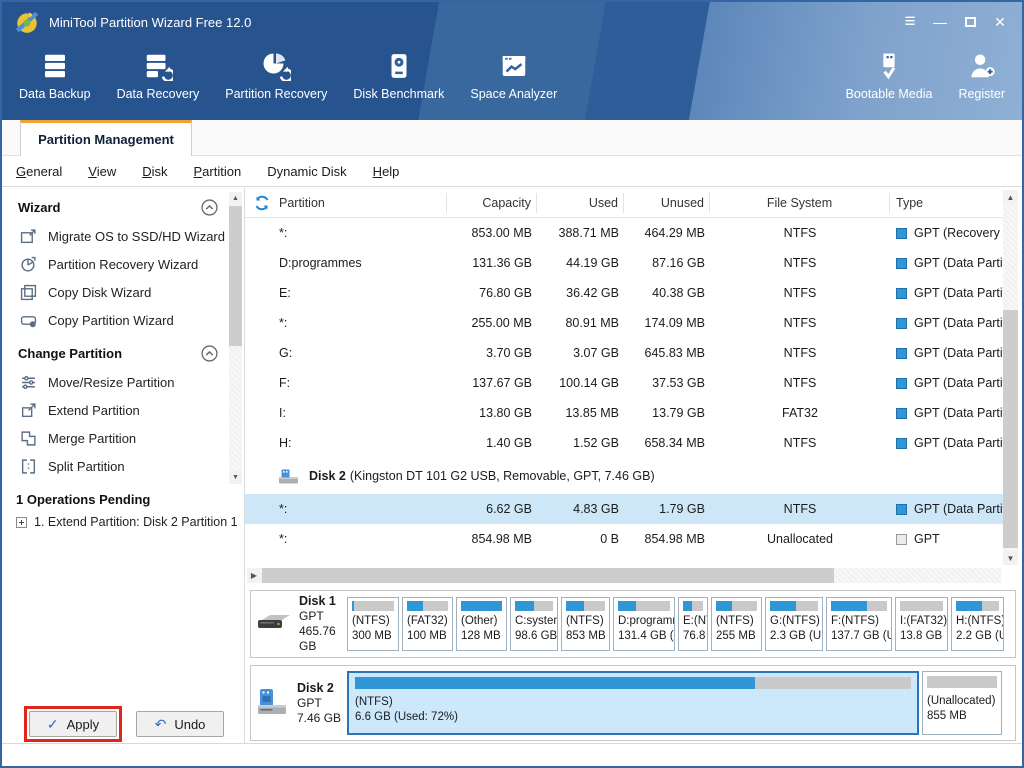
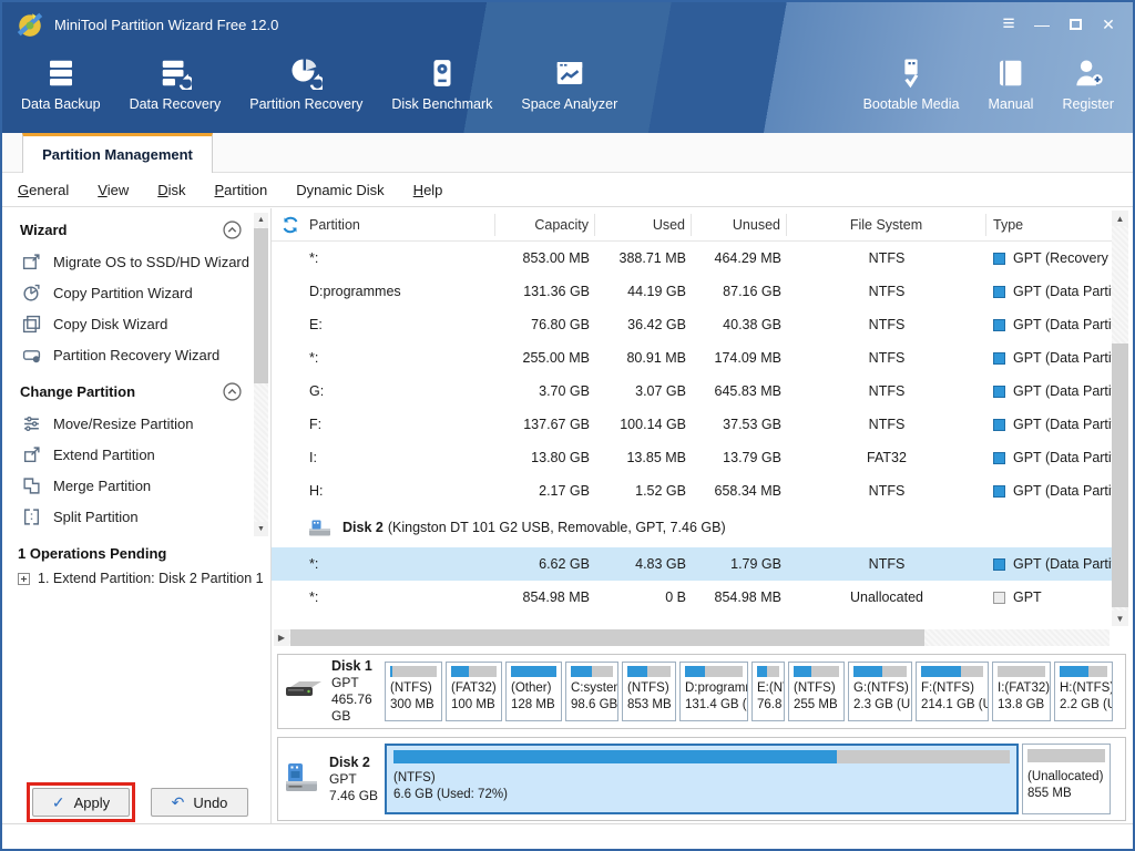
  MiniTool Partition Wizard Free 12.0
  ≡
  —
  ✕
  Data Backup
  Data Recovery
  Partition Recovery
  Disk Benchmark
  Space Analyzer
  Bootable Media
+ Manual
  Register
  Partition Management
  General
  View
  Disk
  Partition
  Dynamic Disk
  Help
  Wizard
  Migrate OS to SSD/HD Wizard
- Partition Recovery Wizard
+ Copy Partition Wizard
  Copy Disk Wizard
- Copy Partition Wizard
+ Partition Recovery Wizard
  Change Partition
  Move/Resize Partition
  Extend Partition
  Merge Partition
  Split Partition
  1 Operations Pending
  1. Extend Partition: Disk 2 Partition 1
  Partition
  Capacity
  Used
  Unused
  File System
  Type
  *:
  853.00 MB
  388.71 MB
  464.29 MB
  NTFS
  GPT (Recovery
  D:programmes
  131.36 GB
  44.19 GB
  87.16 GB
  NTFS
  GPT (Data Parti
  E:
  76.80 GB
  36.42 GB
  40.38 GB
  NTFS
  GPT (Data Parti
  *:
  255.00 MB
  80.91 MB
  174.09 MB
  NTFS
  GPT (Data Parti
  G:
  3.70 GB
  3.07 GB
  645.83 MB
  NTFS
  GPT (Data Parti
  F:
  137.67 GB
  100.14 GB
  37.53 GB
  NTFS
  GPT (Data Parti
  I:
  13.80 GB
  13.85 MB
  13.79 GB
  FAT32
  GPT (Data Parti
  H:
- 1.40 GB
+ 2.17 GB
  1.52 GB
  658.34 MB
  NTFS
  GPT (Data Parti
  Disk 2
  (Kingston DT 101 G2 USB, Removable, GPT, 7.46 GB)
  *:
  6.62 GB
  4.83 GB
  1.79 GB
  NTFS
  GPT (Data Parti
  *:
  854.98 MB
  0 B
  854.98 MB
  Unallocated
  GPT
  ▲
  ▼
  ▶
  Disk 1
  GPT
  465.76 GB
  (NTFS)
  300 MB
  (FAT32)
  100 MB
  (Other)
  128 MB
  C:syste
  98.6 GB
  (NTFS)
  853 MB
  D:program
  131.4 GB (
  76.8
  (NTFS)
  255 MB
  G:(NTFS)
  2.3 GB (U
  F:(NTFS)
- 137.7 GB (U
+ 214.1 GB (U
  I:(FAT32)
  13.8 GB
  H:(NTFS
  2.2 GB (U
  Disk 2
  GPT
  7.46 GB
  (NTFS)
  6.6 GB (Used: 72%)
  (Unallocated)
  855 MB
  ✓
  Apply
  ↶
  Undo
